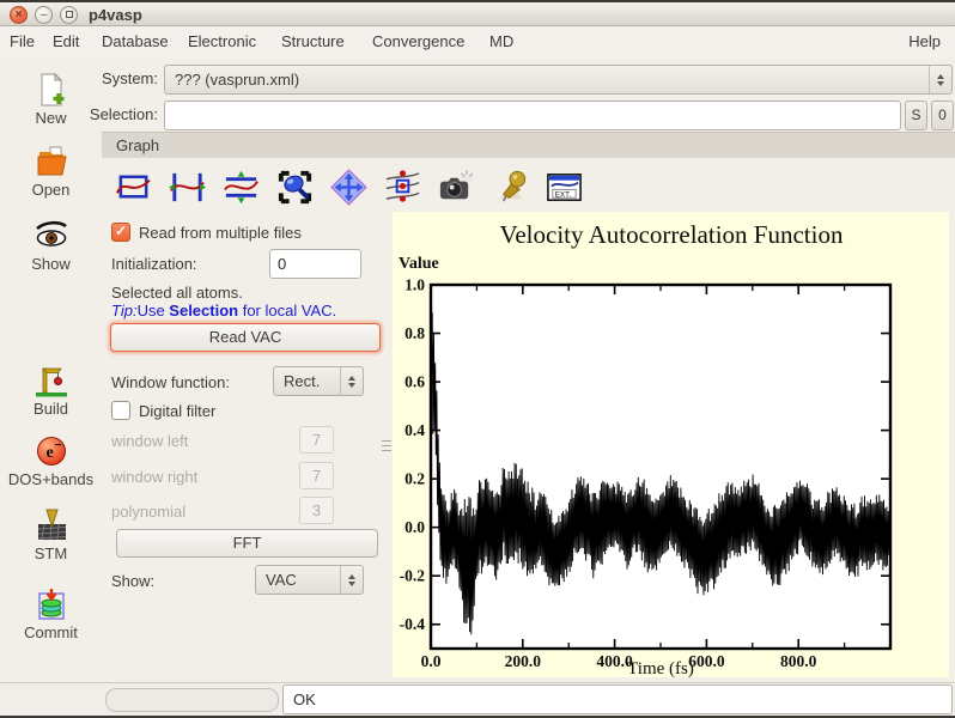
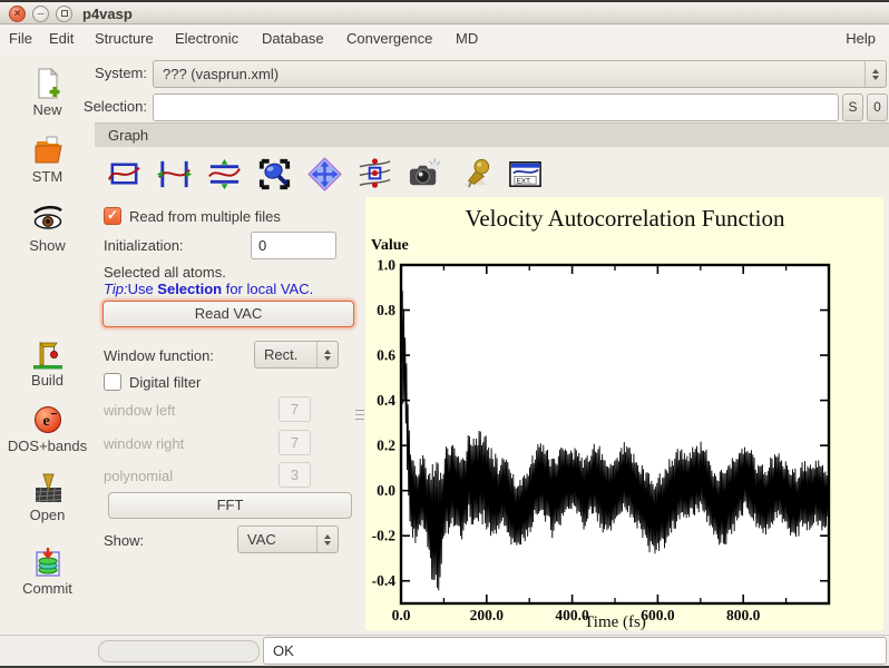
  ×
  –
  p4vasp
  File
  Edit
- Database
+ Structure
  Electronic
- Structure
+ Database
  Convergence
  MD
  Help
  System:
  ??? (vasprun.xml)
  Selection:
  S
  0
  Graph
  New
- Open
+ STM
  Show
  Build
  e
  −
  DOS+bands
- STM
+ Open
  Commit
  Read from multiple files
  Initialization:
  0
  Selected all atoms.
  Tip:Use Selection for local VAC.
  Read VAC
  Window function:
  Rect.
  Digital filter
  window left
  7
  window right
  7
  polynomial
  3
  FFT
  Show:
  VAC
  Velocity Autocorrelation Function
  Value
  Time (fs)
  1.0
  0.8
  0.6
  0.4
  0.2
  0.0
  -0.2
  -0.4
  0.0
  200.0
  400.0
  600.0
  800.0
  OK
